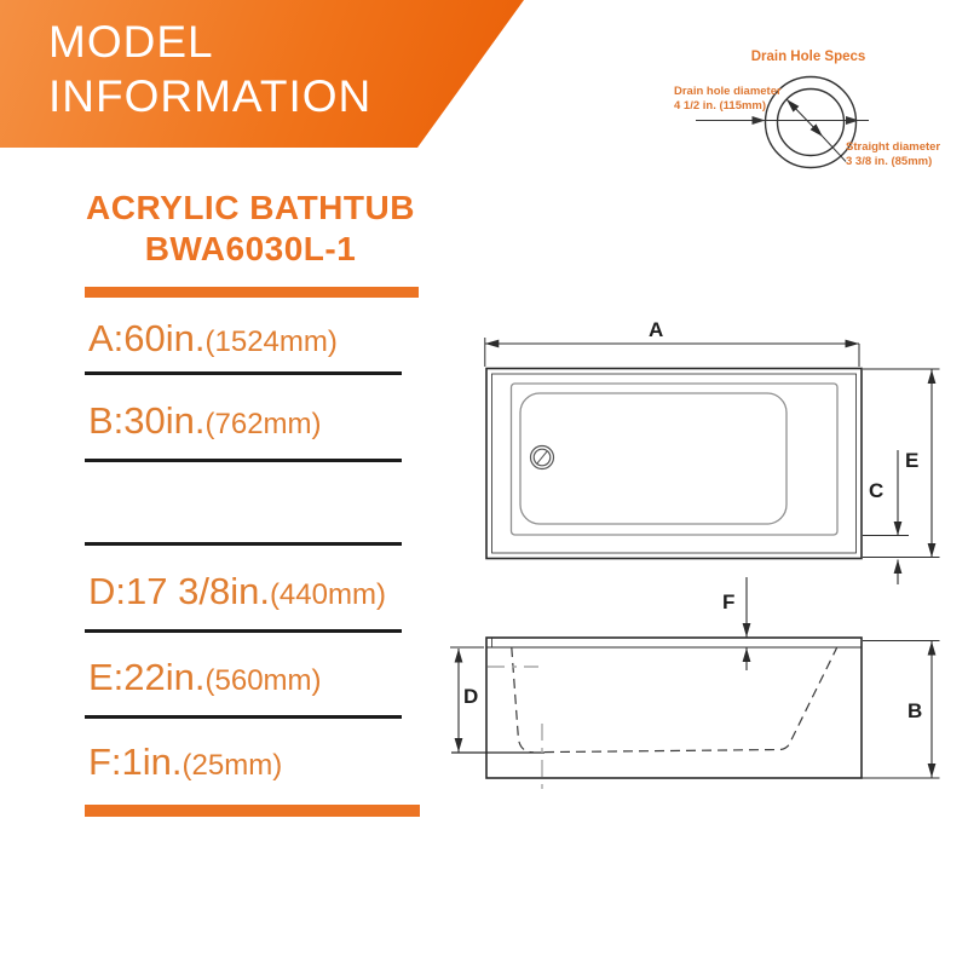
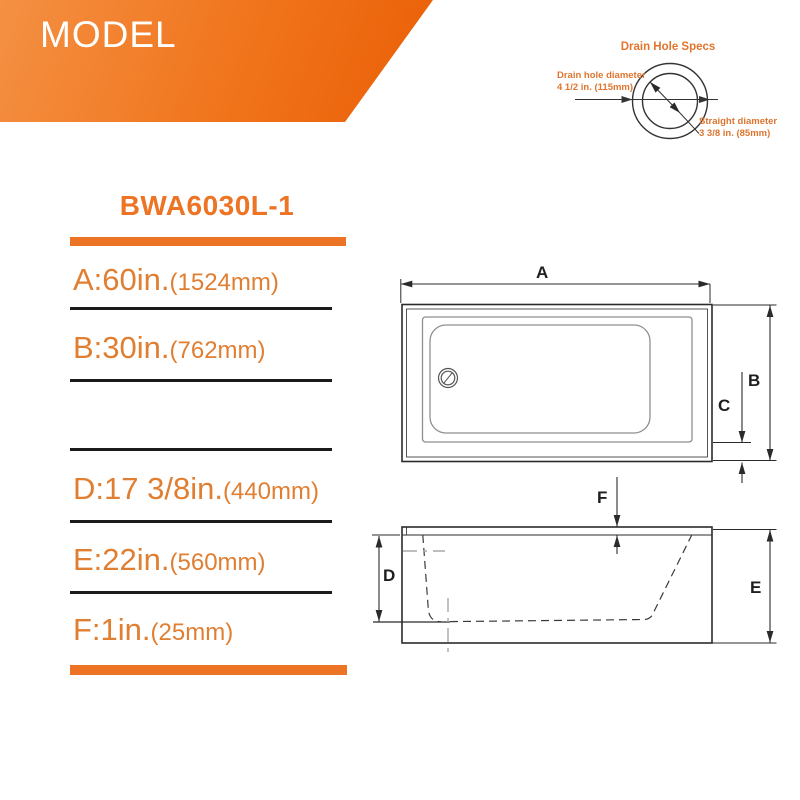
  MODEL
- INFORMATION
  Drain Hole Specs
  Drain hole diameter
  4 1/2 in. (115mm)
  Straight diameter
  3 3/8 in. (85mm)
- ACRYLIC BATHTUB
  BWA6030L-1
  A:60in.(1524mm)
  B:30in.(762mm)
  D:17 3/8in.(440mm)
  E:22in.(560mm)
  F:1in.(25mm)
  A
- E
+ B
  C
  D
- B
+ E
  F
